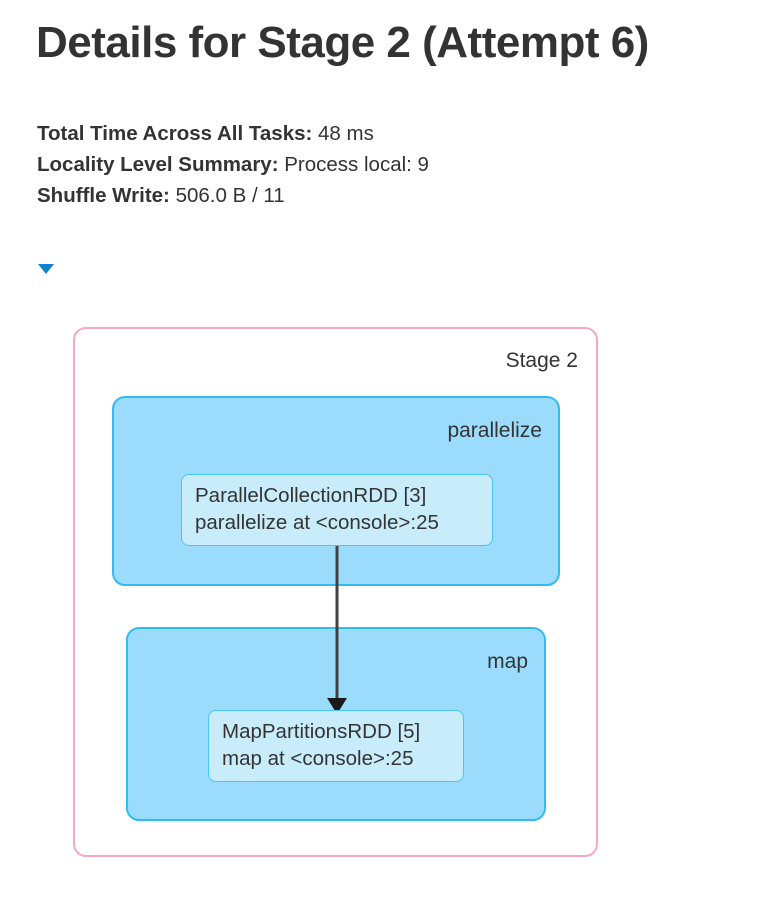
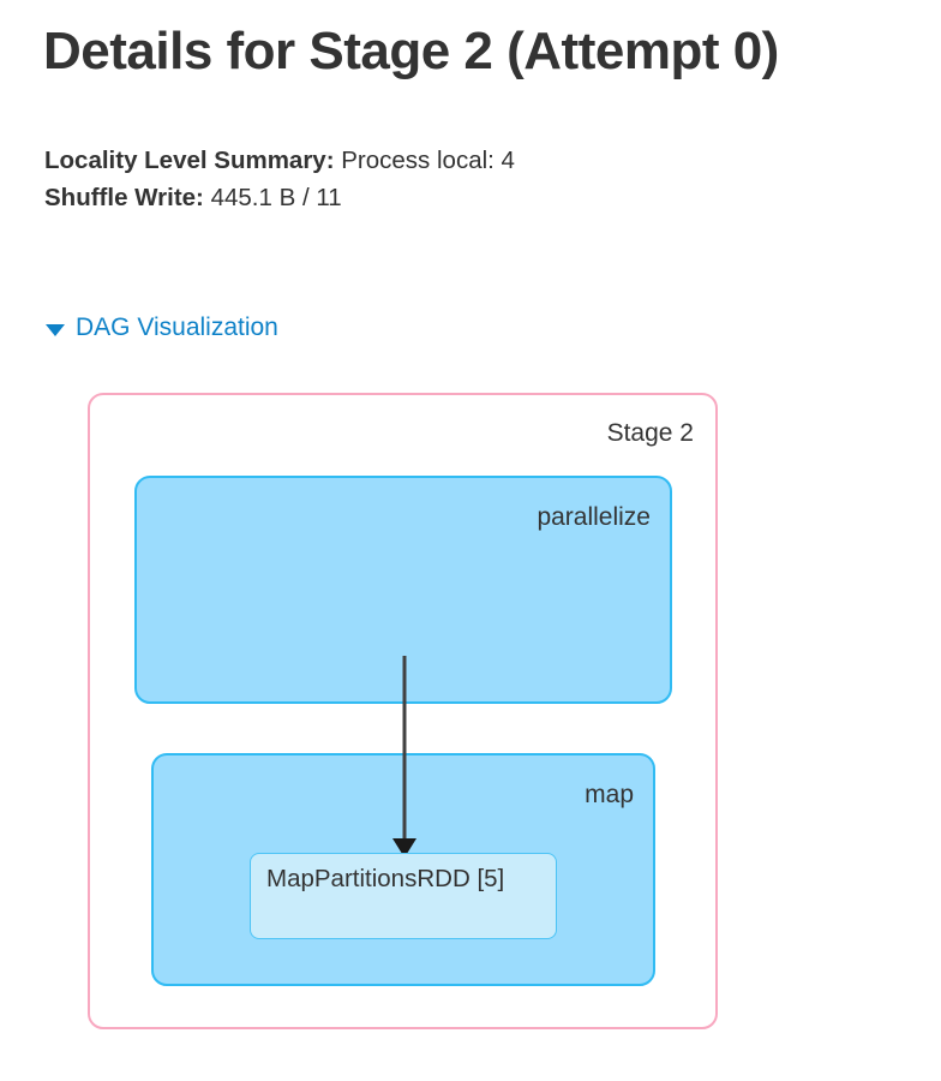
- Details for Stage 2 (Attempt 6)
+ Details for Stage 2 (Attempt 0)
- Total Time Across All Tasks: 48 ms
- Locality Level Summary: Process local: 9
+ Locality Level Summary: Process local: 4
- Shuffle Write: 506.0 B / 11
+ Shuffle Write: 445.1 B / 11
+ DAG Visualization
  Stage 2
  parallelize
  map
- ParallelCollectionRDD [3]
- parallelize at <console>:25
  MapPartitionsRDD [5]
- map at <console>:25
